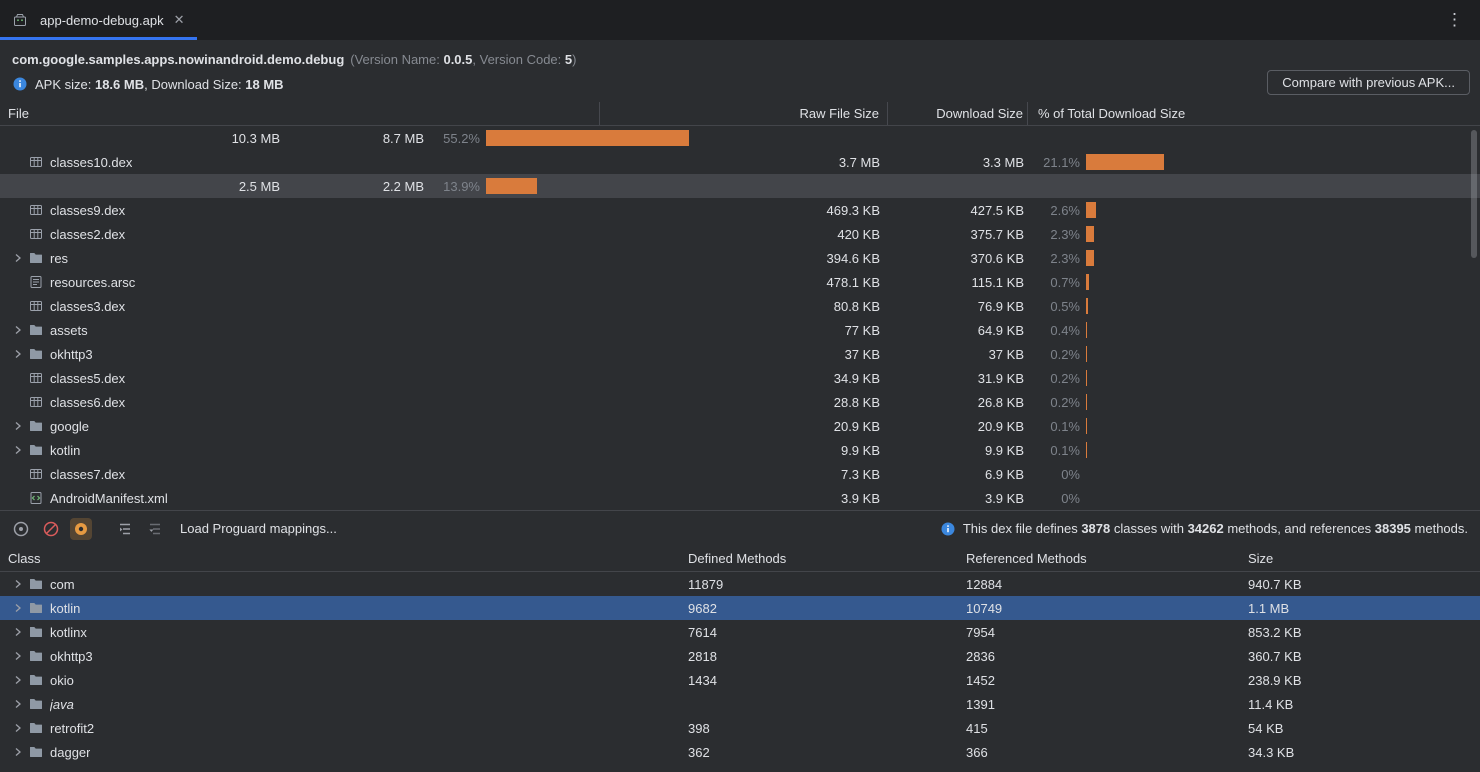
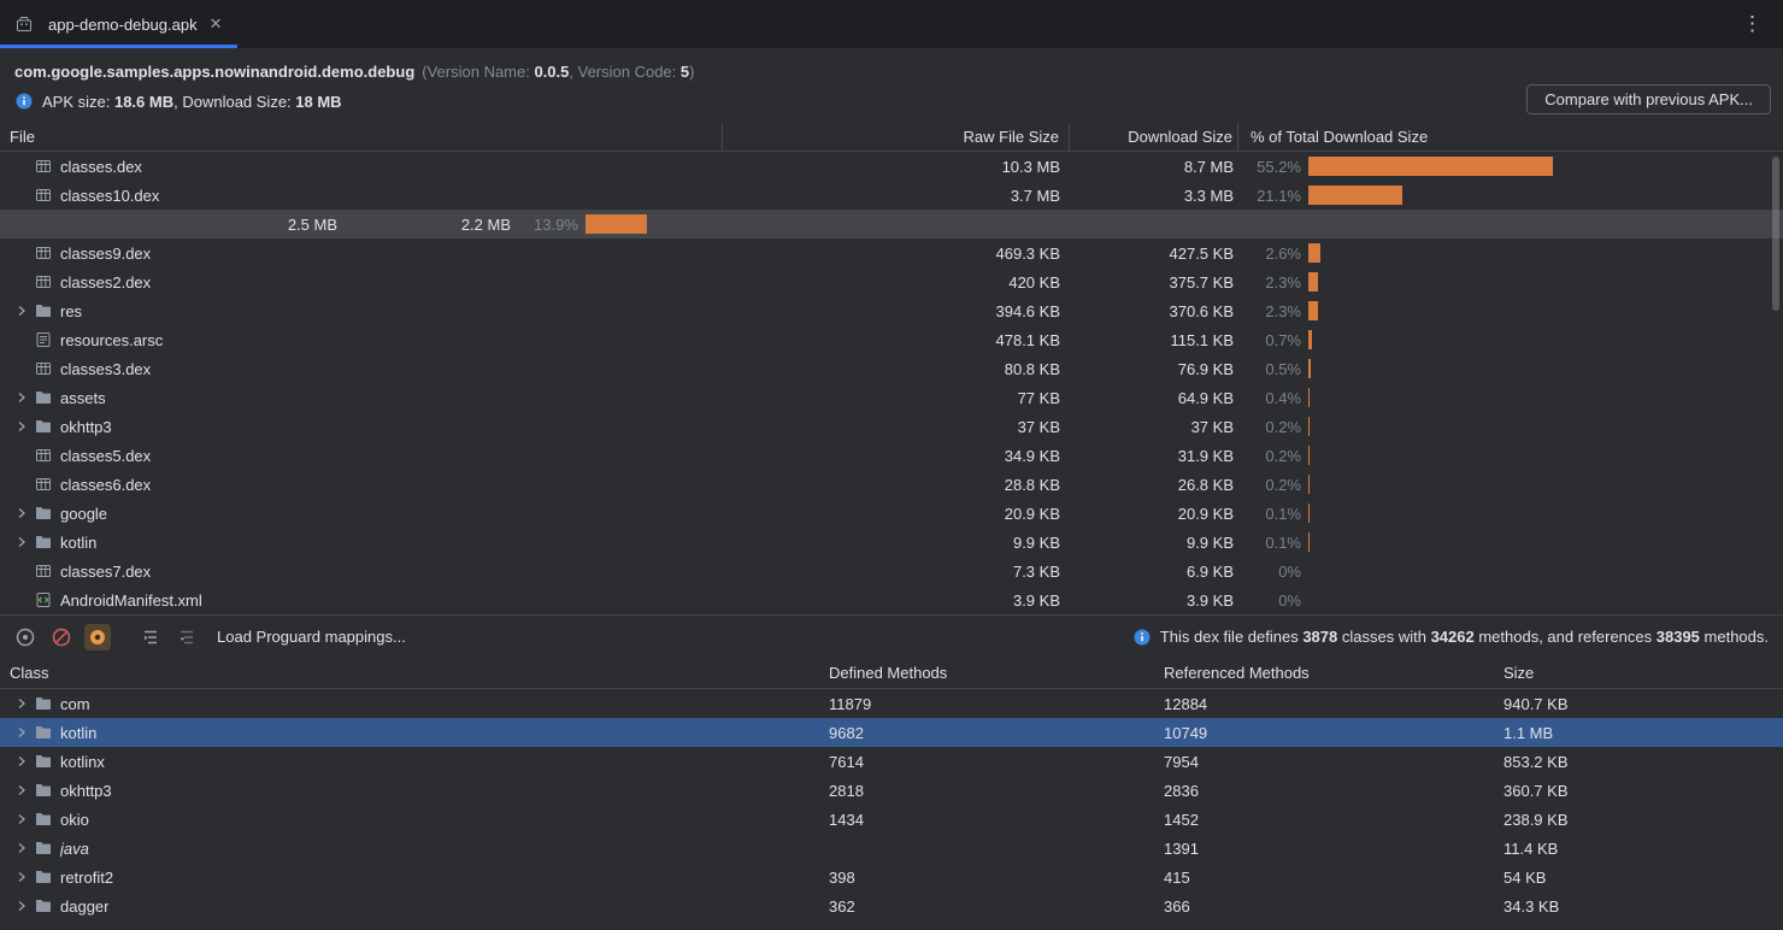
  app-demo-debug.apk
  ✕
  ⋮
  com.google.samples.apps.nowinandroid.demo.debug
  (Version Name: 0.0.5, Version Code: 5)
  APK size: 18.6 MB, Download Size: 18 MB
  Compare with previous APK...
  File
  Raw File Size
  Download Size
  % of Total Download Size
+ classes.dex
  10.3 MB
  8.7 MB
  55.2%
  classes10.dex
  3.7 MB
  3.3 MB
  21.1%
  2.5 MB
  2.2 MB
  13.9%
  classes9.dex
  469.3 KB
  427.5 KB
  2.6%
  classes2.dex
  420 KB
  375.7 KB
  2.3%
  res
  394.6 KB
  370.6 KB
  2.3%
  resources.arsc
  478.1 KB
  115.1 KB
  0.7%
  classes3.dex
  80.8 KB
  76.9 KB
  0.5%
  assets
  77 KB
  64.9 KB
  0.4%
  okhttp3
  37 KB
  37 KB
  0.2%
  classes5.dex
  34.9 KB
  31.9 KB
  0.2%
  classes6.dex
  28.8 KB
  26.8 KB
  0.2%
  google
  20.9 KB
  20.9 KB
  0.1%
  kotlin
  9.9 KB
  9.9 KB
  0.1%
  classes7.dex
  7.3 KB
  6.9 KB
  0%
  AndroidManifest.xml
  3.9 KB
  3.9 KB
  0%
  Load Proguard mappings...
  This dex file defines 3878 classes with 34262 methods, and references 38395 methods.
  Class
  Defined Methods
  Referenced Methods
  Size
  com
  11879
  12884
  940.7 KB
  kotlin
  9682
  10749
  1.1 MB
  kotlinx
  7614
  7954
  853.2 KB
  okhttp3
  2818
  2836
  360.7 KB
  okio
  1434
  1452
  238.9 KB
  java
  1391
  11.4 KB
  retrofit2
  398
  415
  54 KB
  dagger
  362
  366
  34.3 KB
